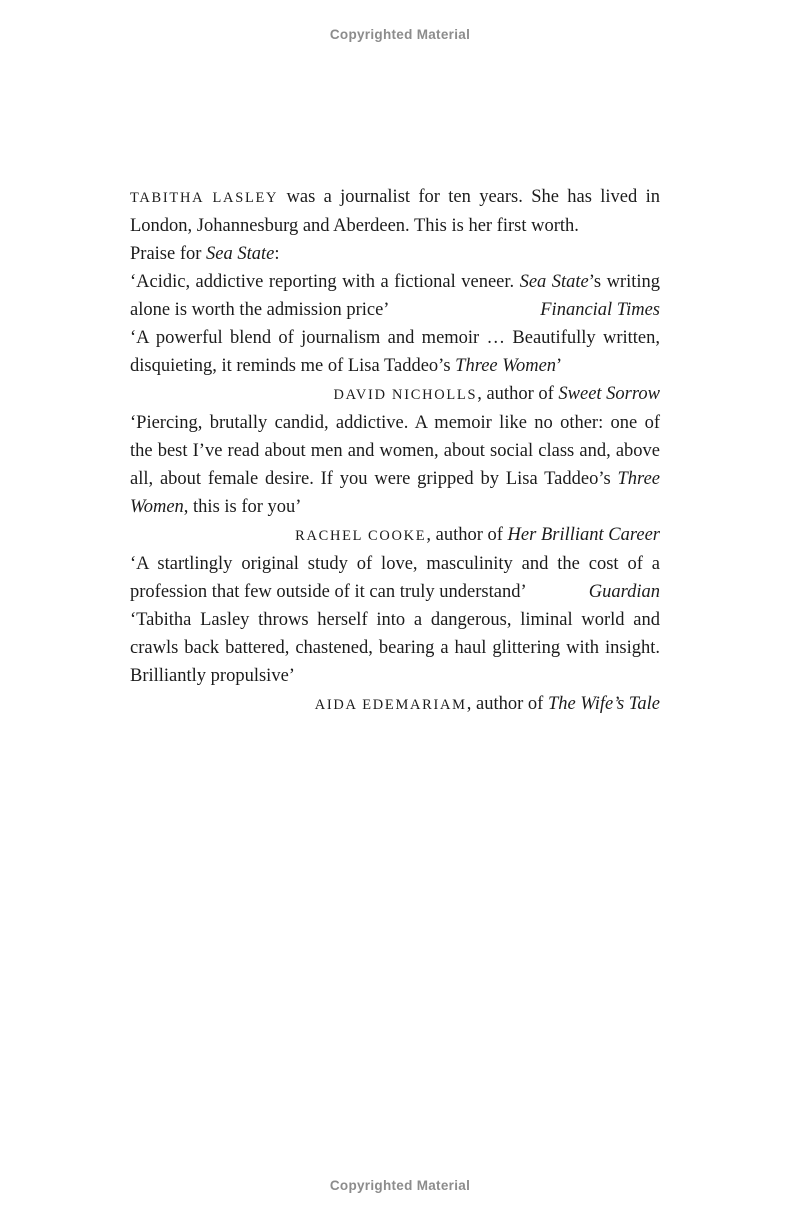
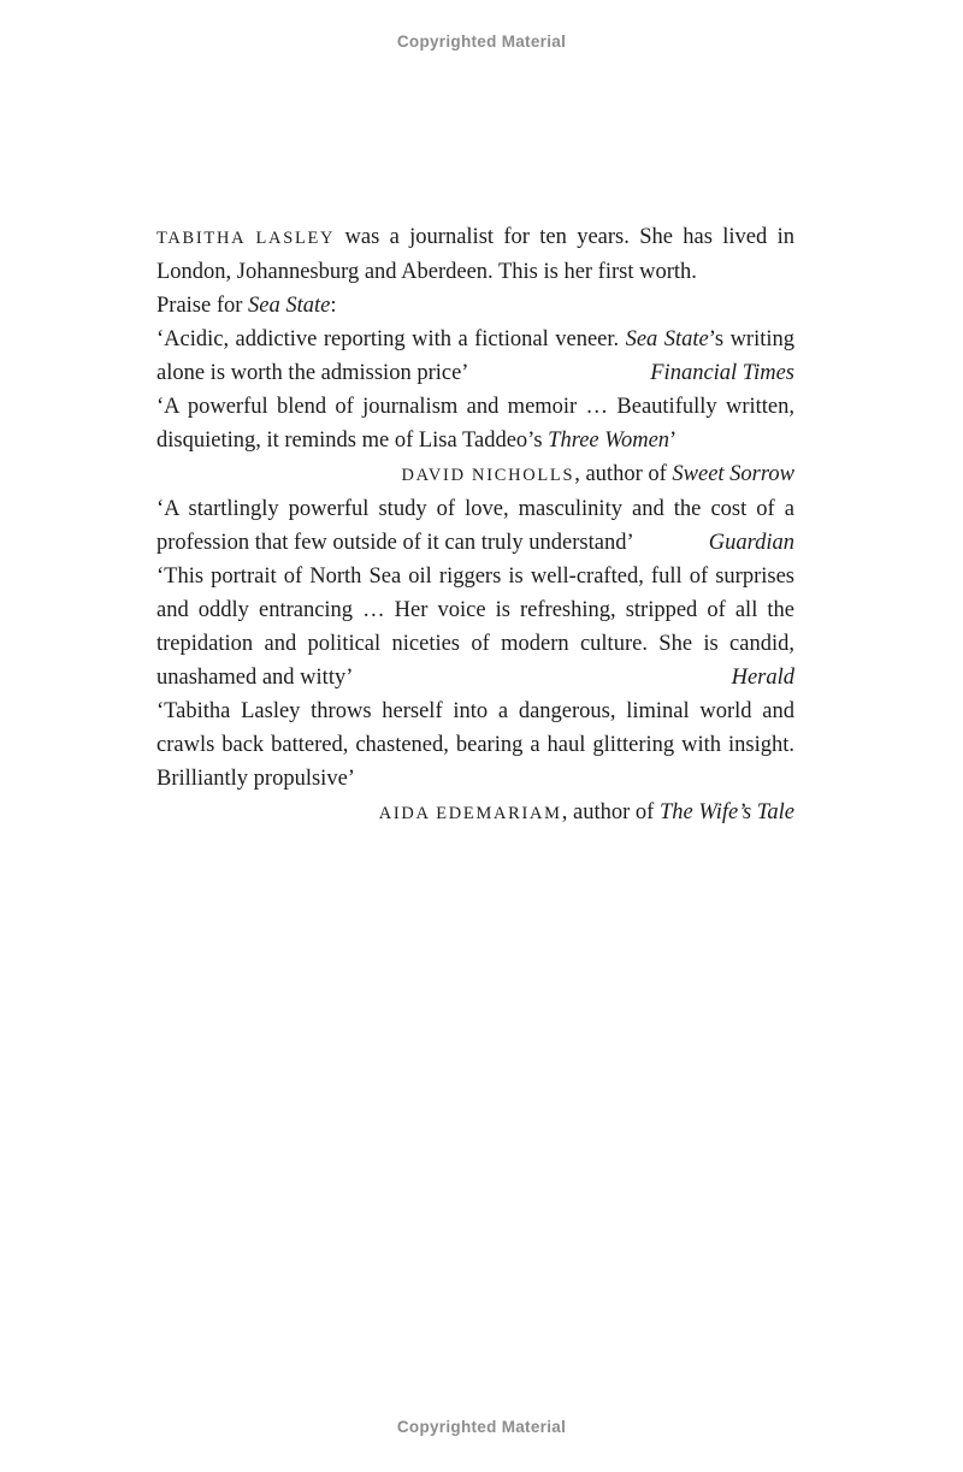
  Copyrighted Material
  TABITHA LASLEY was a journalist for ten years. She has lived in London, Johannesburg and Aberdeen. This is her first worth.
  Praise for Sea State:
  ‘Acidic, addictive reporting with a fictional veneer. Sea State’s writing alone is worth the admission price’
  Financial Times
  ‘A powerful blend of journalism and memoir … Beautifully written, disquieting, it reminds me of Lisa Taddeo’s Three Women’
  DAVID NICHOLLS, author of Sweet Sorrow
- ‘Piercing, brutally candid, addictive. A memoir like no other: one of the best I’ve read about men and women, about social class and, above all, about female desire. If you were gripped by Lisa Taddeo’s Three Women, this is for you’
- RACHEL COOKE, author of Her Brilliant Career
- ‘A startlingly original study of love, masculinity and the cost of a profession that few outside of it can truly understand’
+ ‘A startlingly powerful study of love, masculinity and the cost of a profession that few outside of it can truly understand’
  Guardian
+ ‘This portrait of North Sea oil riggers is well-crafted, full of surprises and oddly entrancing … Her voice is refreshing, stripped of all the trepidation and political niceties of modern culture. She is candid, unashamed and witty’
+ Herald
  ‘Tabitha Lasley throws herself into a dangerous, liminal world and crawls back battered, chastened, bearing a haul glittering with insight. Brilliantly propulsive’
  AIDA EDEMARIAM, author of The Wife’s Tale
  Copyrighted Material
